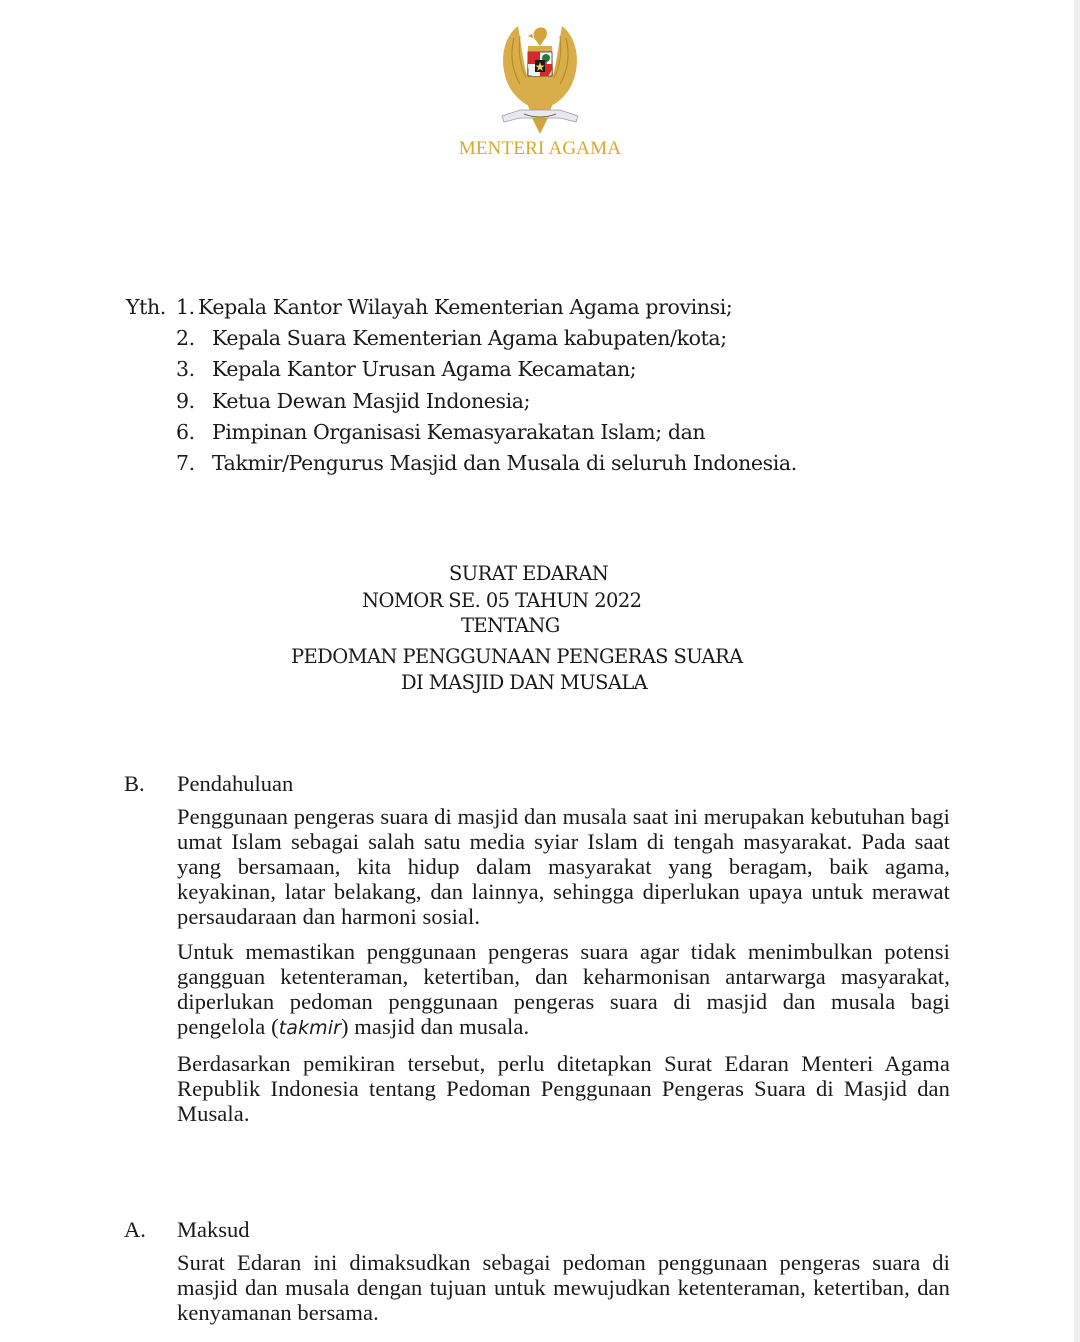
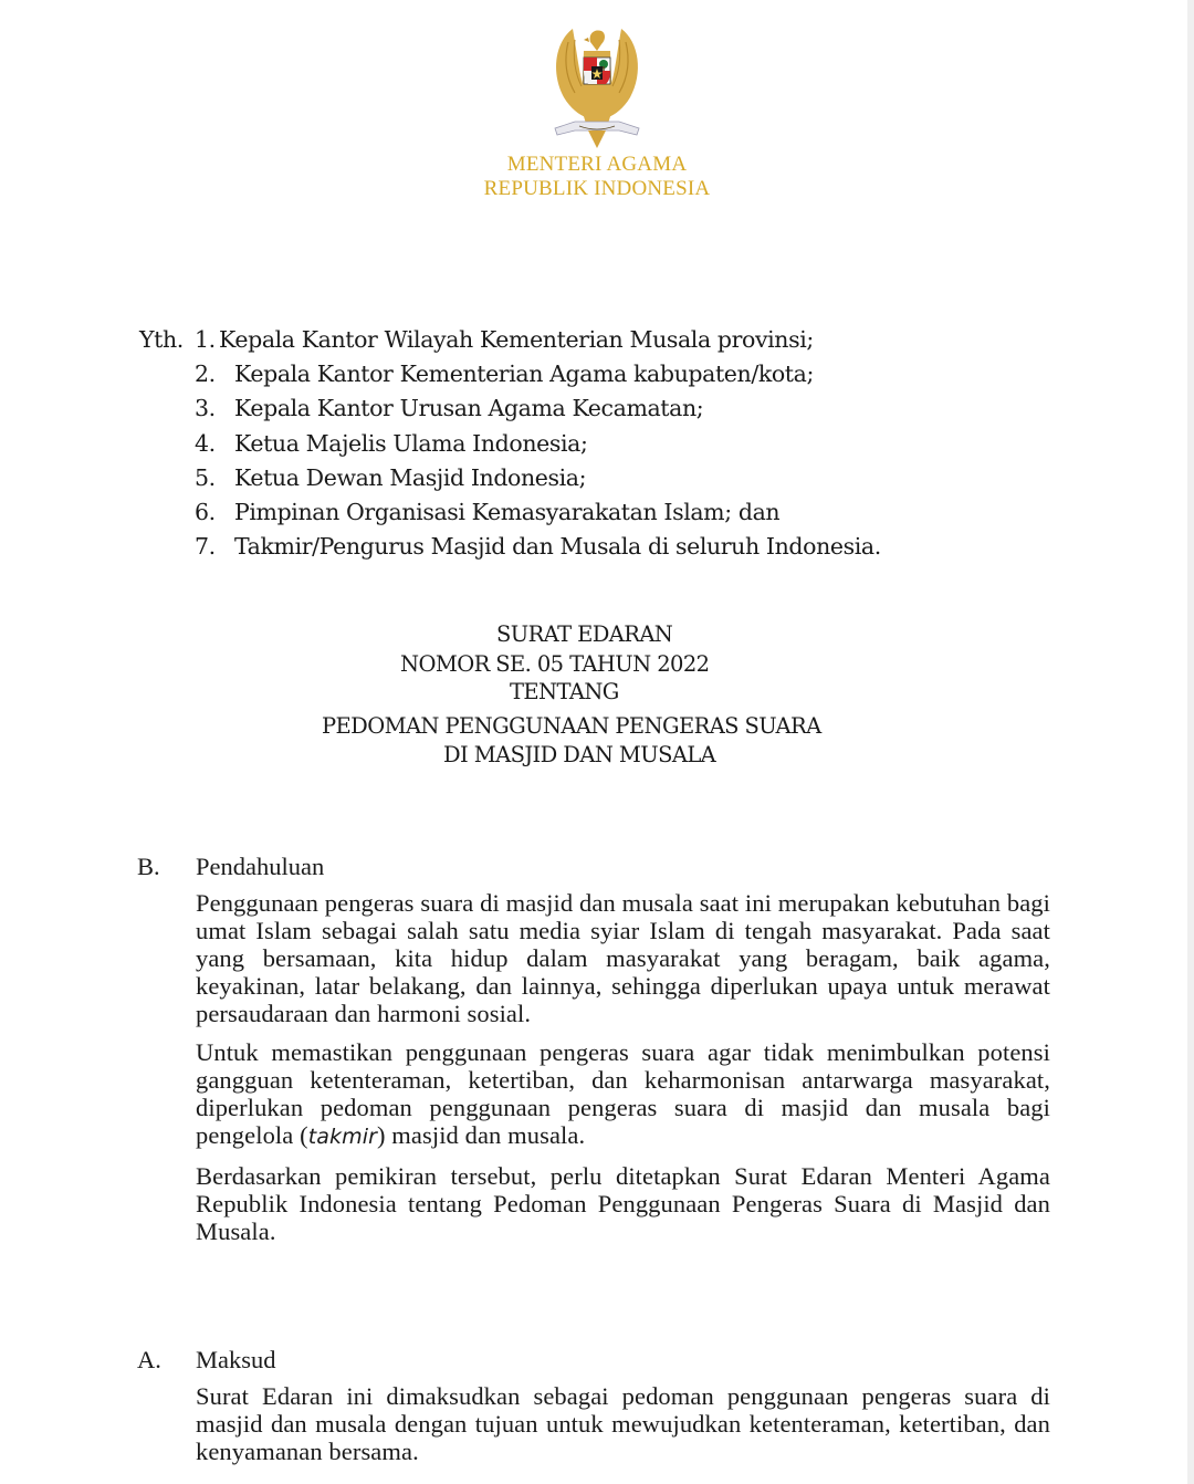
  MENTERI AGAMA
+ REPUBLIK INDONESIA
  Yth.
  1.
- Kepala Kantor Wilayah Kementerian Agama provinsi;
+ Kepala Kantor Wilayah Kementerian Musala provinsi;
  2.
- Kepala Suara Kementerian Agama kabupaten/kota;
+ Kepala Kantor Kementerian Agama kabupaten/kota;
  3.
  Kepala Kantor Urusan Agama Kecamatan;
+ 4.
+ Ketua Majelis Ulama Indonesia;
- 9.
+ 5.
  Ketua Dewan Masjid Indonesia;
  6.
  Pimpinan Organisasi Kemasyarakatan Islam; dan
  7.
  Takmir/Pengurus Masjid dan Musala di seluruh Indonesia.
  SURAT EDARAN
  NOMOR SE. 05 TAHUN 2022
  TENTANG
  PEDOMAN PENGGUNAAN PENGERAS SUARA
  DI MASJID DAN MUSALA
  B.
  Pendahuluan
  Penggunaan pengeras suara di masjid dan musala saat ini merupakan kebutuhan bagi umat Islam sebagai salah satu media syiar Islam di tengah masyarakat. Pada saat yang bersamaan, kita hidup dalam masyarakat yang beragam, baik agama, keyakinan, latar belakang, dan lainnya, sehingga diperlukan upaya untuk merawat persaudaraan dan harmoni sosial.
  Untuk memastikan penggunaan pengeras suara agar tidak menimbulkan potensi gangguan ketenteraman, ketertiban, dan keharmonisan antarwarga masyarakat, diperlukan pedoman penggunaan pengeras suara di masjid dan musala bagi pengelola (takmir) masjid dan musala.
  Berdasarkan pemikiran tersebut, perlu ditetapkan Surat Edaran Menteri Agama Republik Indonesia tentang Pedoman Penggunaan Pengeras Suara di Masjid dan Musala.
  A.
  Maksud
  Surat Edaran ini dimaksudkan sebagai pedoman penggunaan pengeras suara di masjid dan musala dengan tujuan untuk mewujudkan ketenteraman, ketertiban, dan kenyamanan bersama.
